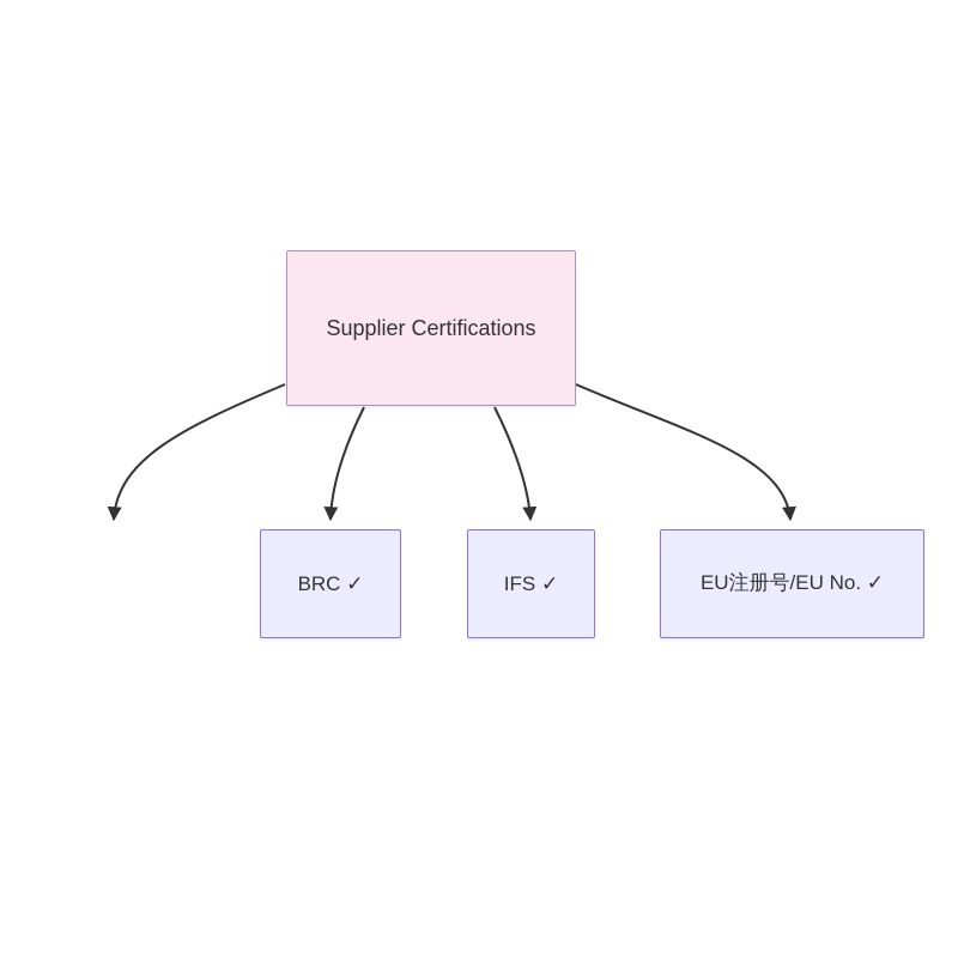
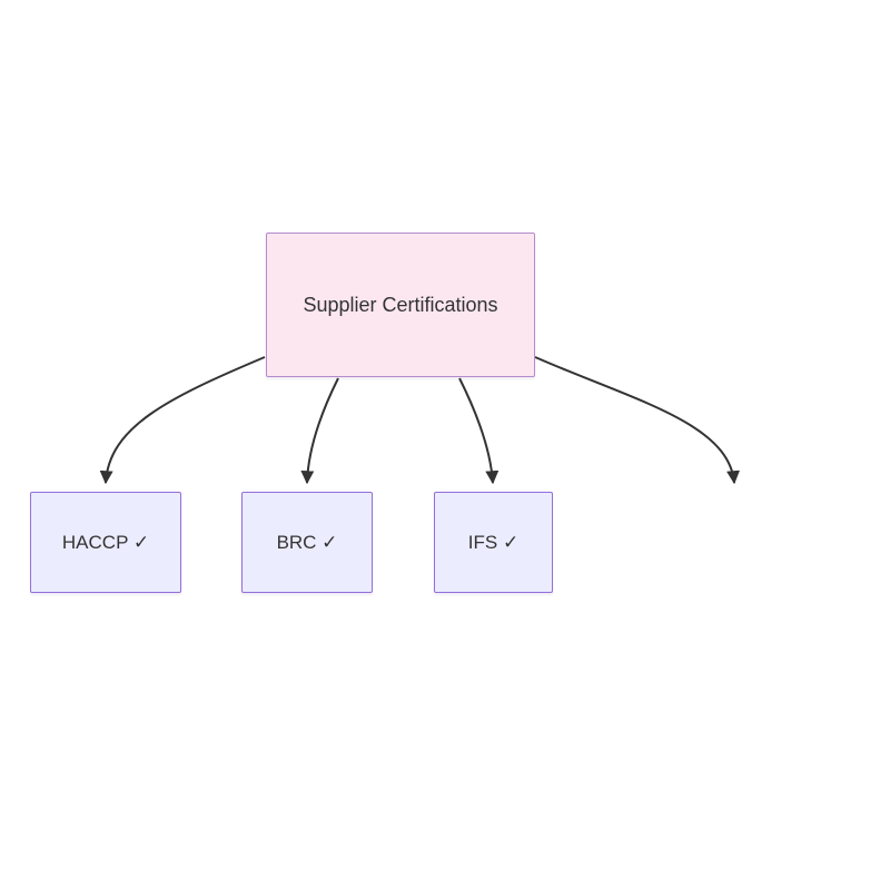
  Supplier Certifications
+ HACCP ✓
  BRC ✓
  IFS ✓
- EU注册号/EU No. ✓
